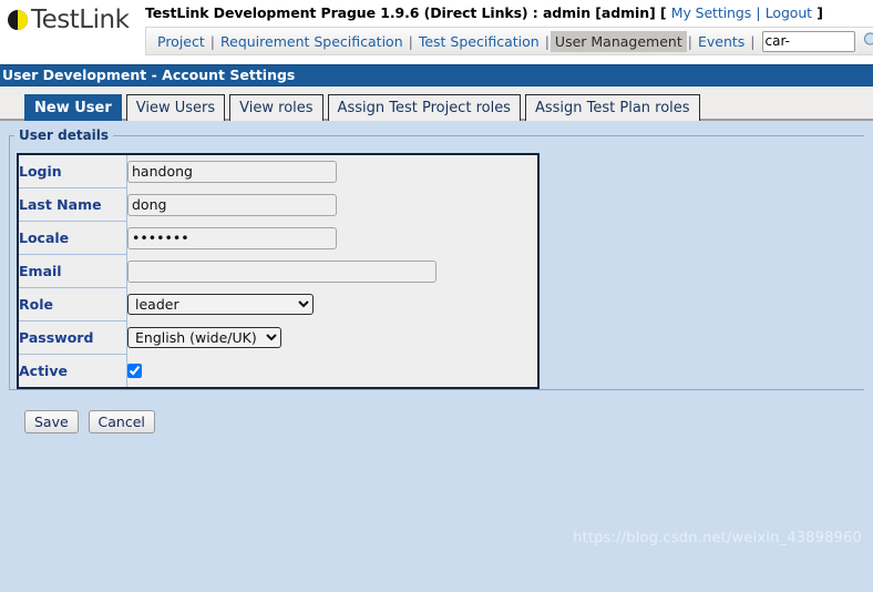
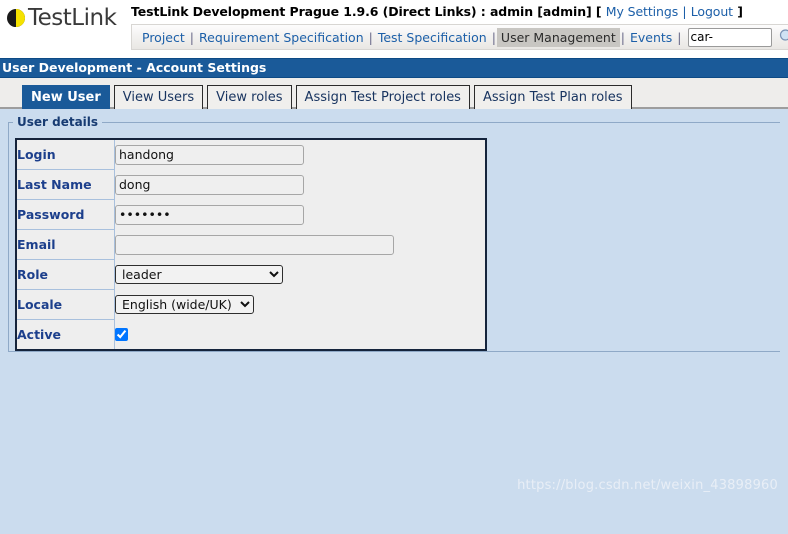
  TestLink
  TestLink Development Prague 1.9.6 (Direct Links) : admin [admin] [ My Settings | Logout ]
  Project
  |
  Requirement Specification
  |
  Test Specification
  |
  User Management
  |
  Events
  |
  car-
  User Development - Account Settings
  New User
  View Users
  View roles
  Assign Test Project roles
  Assign Test Plan roles
  User details
  Login	handong
  Last Name	dong
- Locale
+ Password
  Email
  Role	leader
- Password	English (wide/UK)
+ Locale	English (wide/UK)
  Active
- Save Cancel
  https://blog.csdn.net/weixin_43898960
